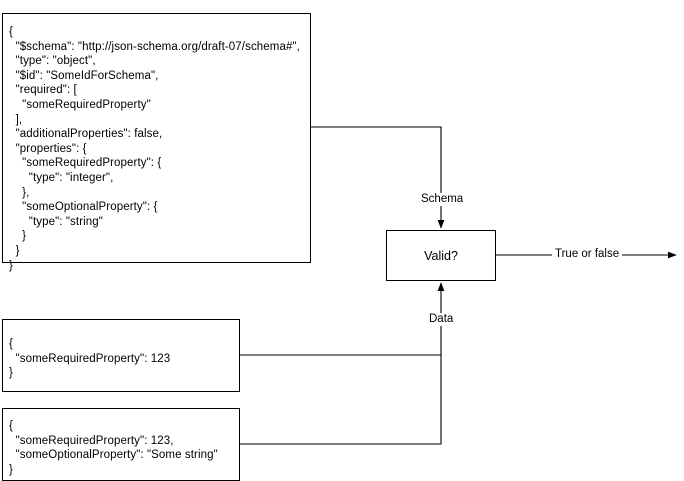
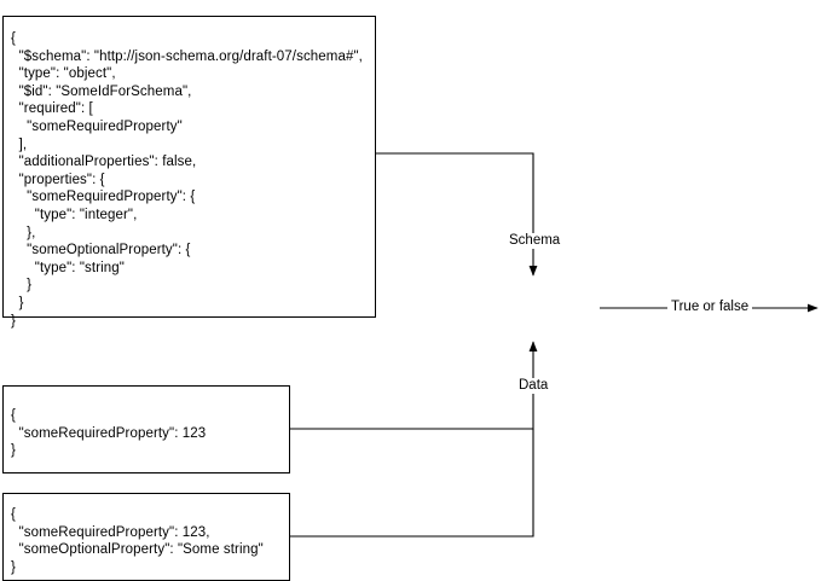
  {
  "$schema": "http://json-schema.org/draft-07/schema#",
  "type": "object",
  "$id": "SomeIdForSchema",
  "required": [
  "someRequiredProperty"
  ],
  "additionalProperties": false,
  "properties": {
  "someRequiredProperty": {
  "type": "integer",
  },
  "someOptionalProperty": {
  "type": "string"
  }
  }
  }
  {
  "someRequiredProperty": 123
  }
  {
  "someRequiredProperty": 123,
  "someOptionalProperty": "Some string"
  }
- Valid?
  Schema
  Data
  True or false
